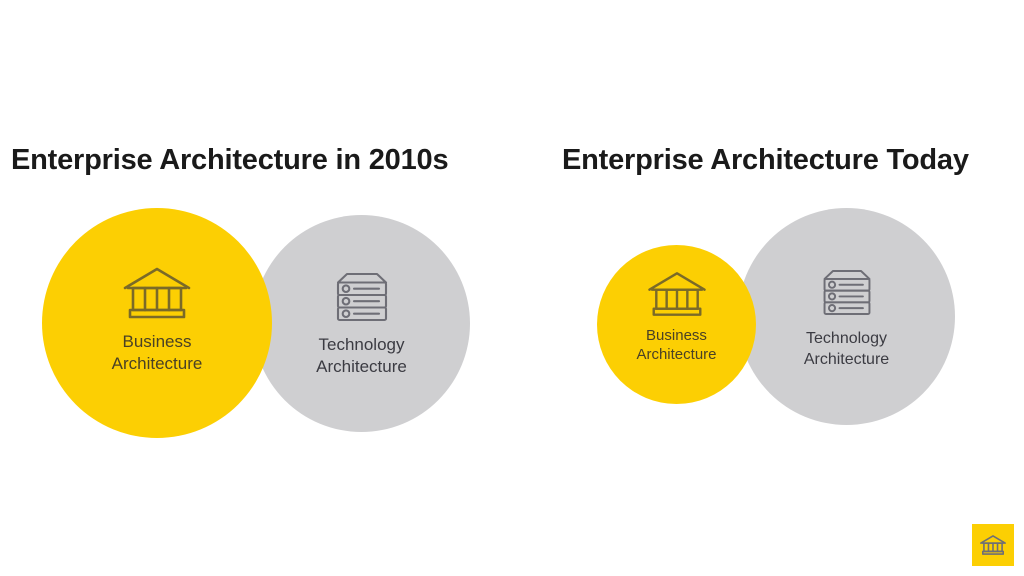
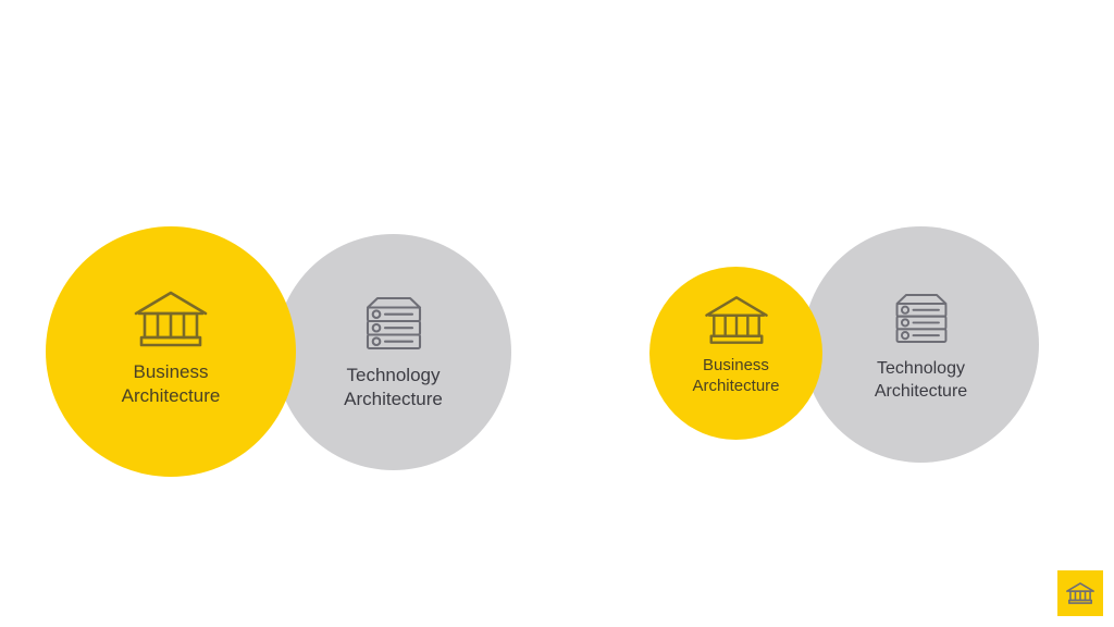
- Enterprise Architecture in 2010s
- Enterprise Architecture Today
  Technology
  Architecture
  Business
  Architecture
  Technology
  Architecture
  Business
  Architecture
